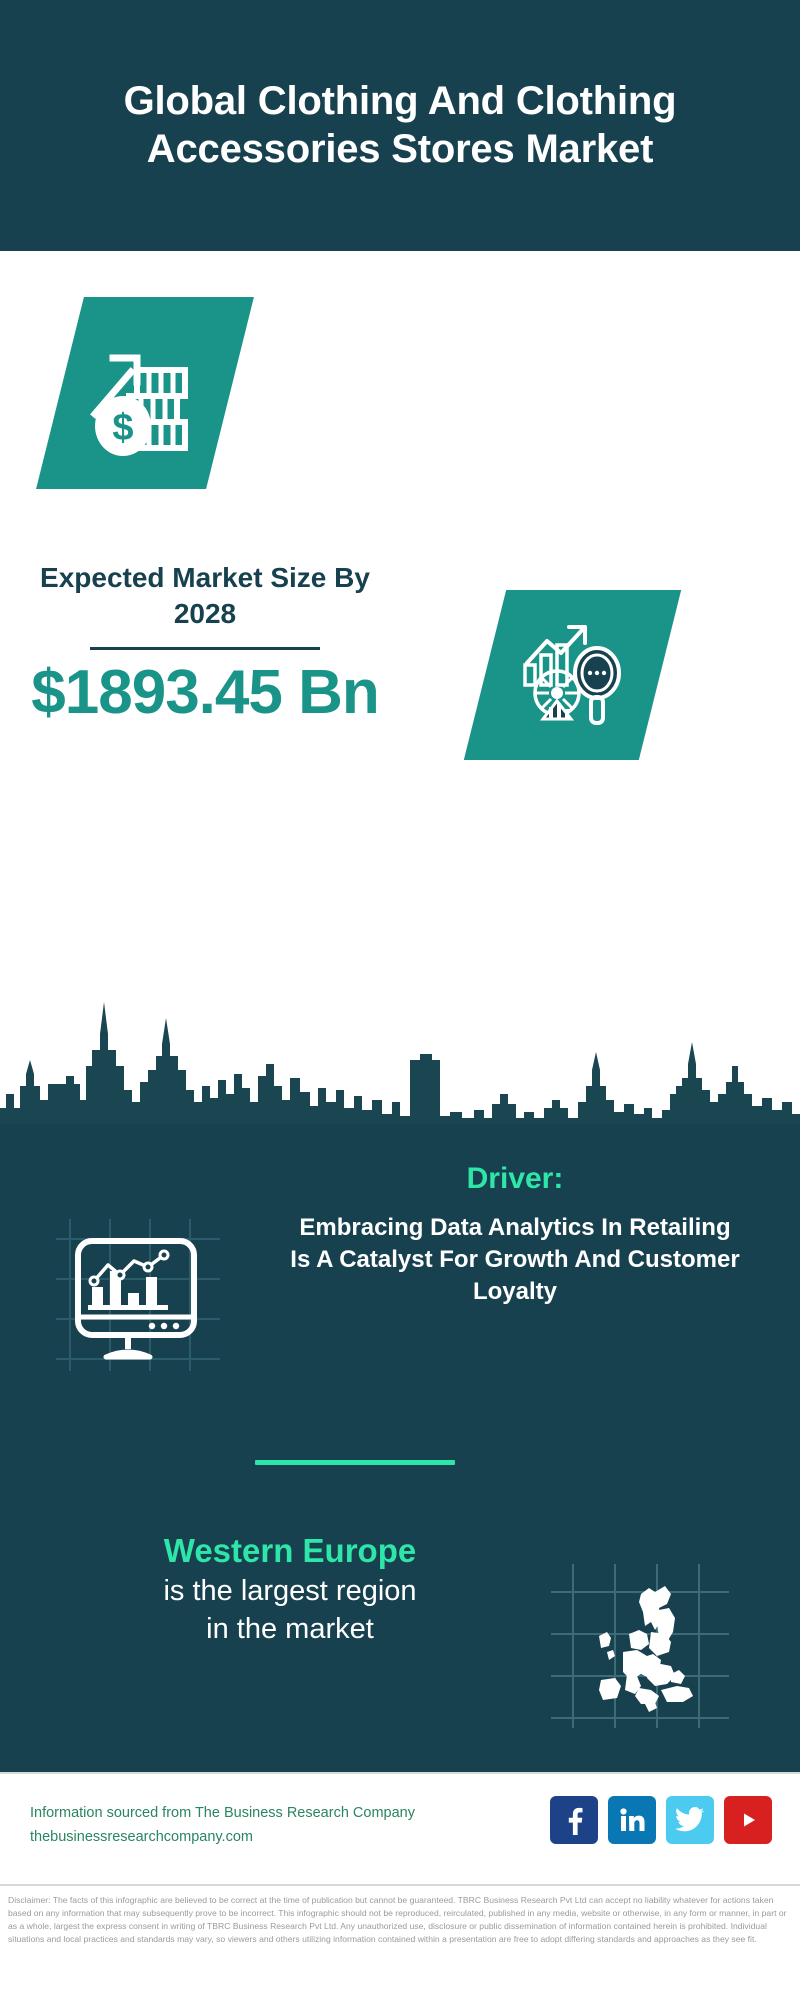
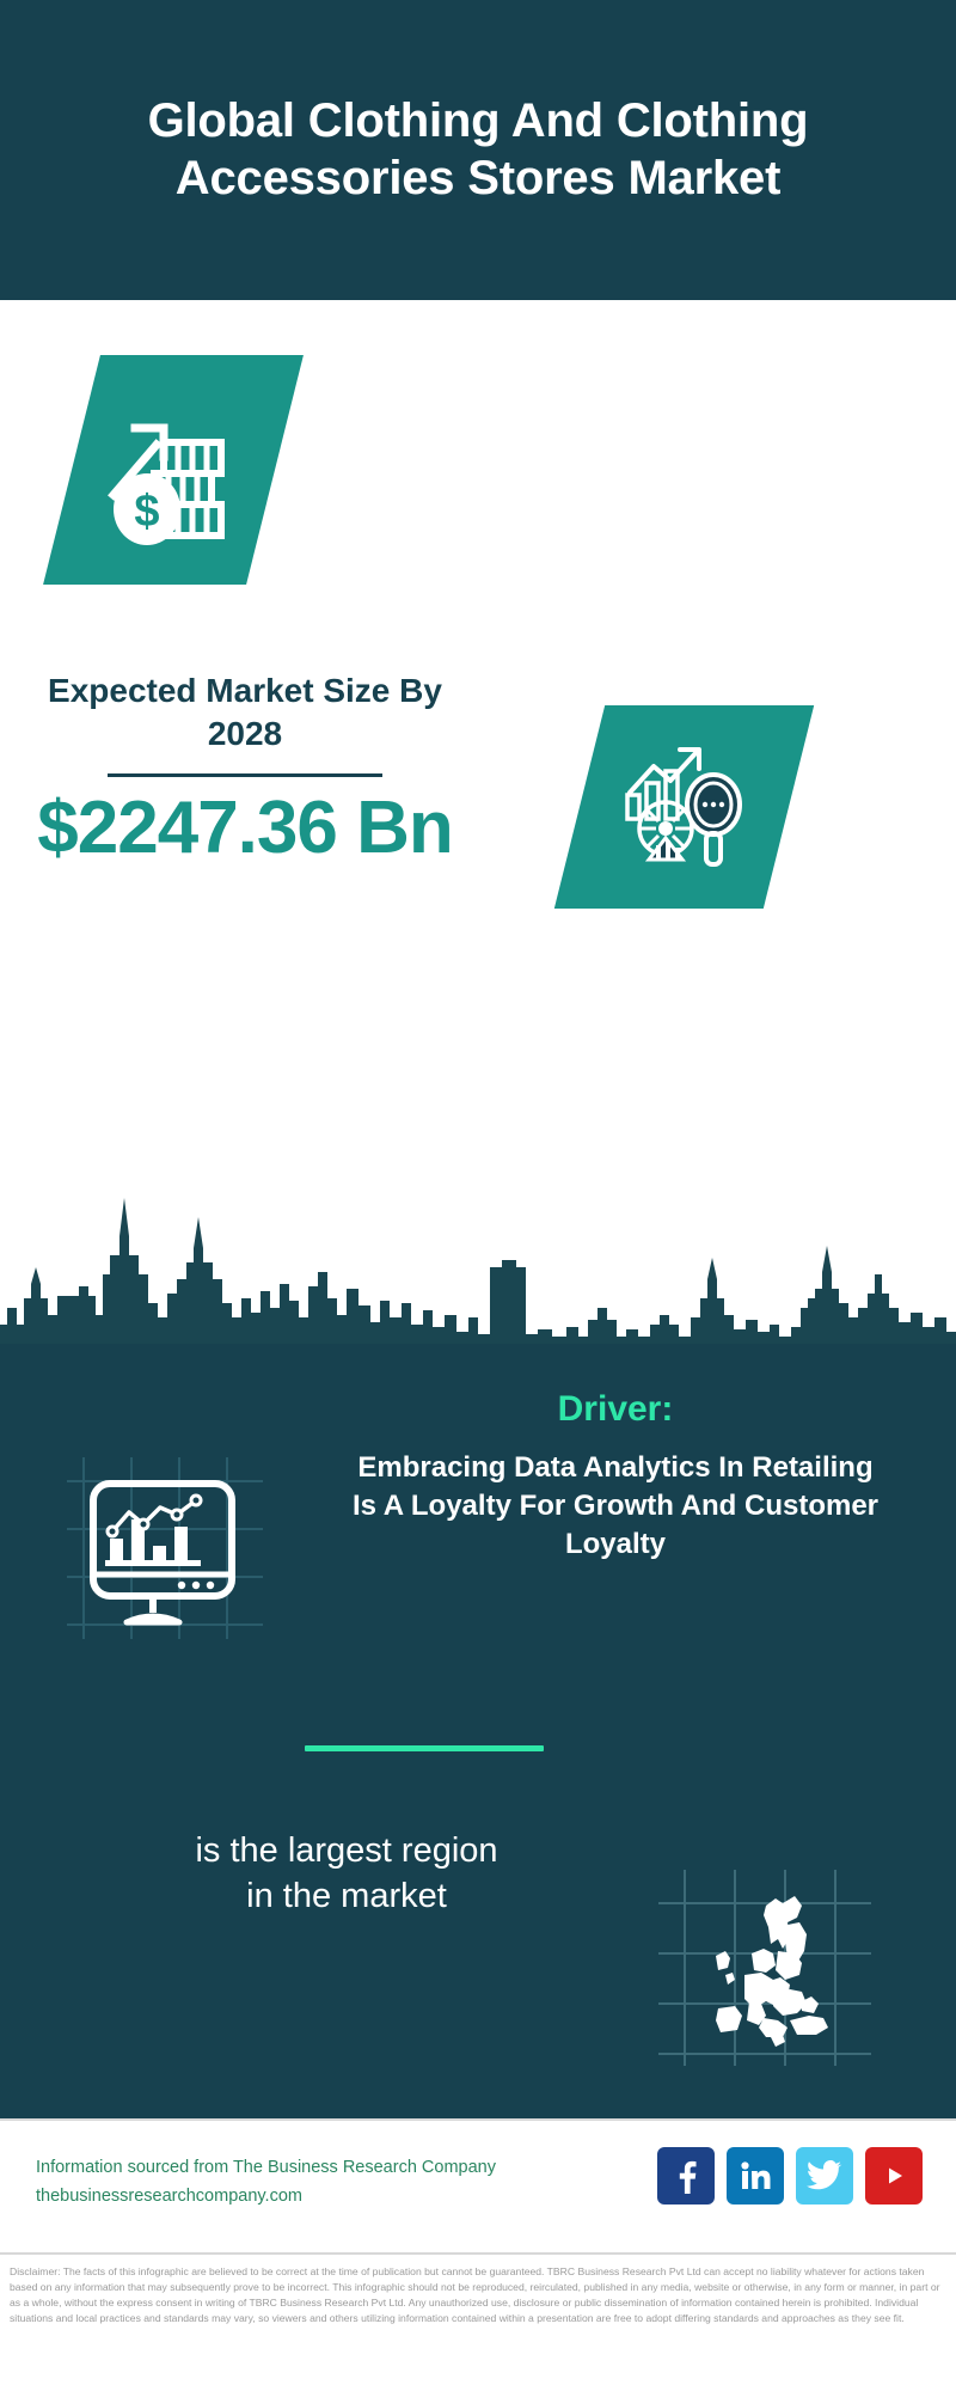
  Global Clothing And Clothing Accessories Stores Market
  Expected Market Size By 2028
- $1893.45 Bn
+ $2247.36 Bn
  Driver:
- Embracing Data Analytics In Retailing Is A Catalyst For Growth And Customer Loyalty
+ Embracing Data Analytics In Retailing Is A Loyalty For Growth And Customer Loyalty
- Western Europe
  is the largest region
  in the market
  Information sourced from The Business Research Company
  thebusinessresearchcompany.com
- Disclaimer: The facts of this infographic are believed to be correct at the time of publication but cannot be guaranteed. TBRC Business Research Pvt Ltd can accept no liability whatever for actions taken based on any information that may subsequently prove to be incorrect. This infographic should not be reproduced, reirculated, published in any media, website or otherwise, in any form or manner, in part or as a whole, largest the express consent in writing of TBRC Business Research Pvt Ltd. Any unauthorized use, disclosure or public dissemination of information contained herein is prohibited. Individual situations and local practices and standards may vary, so viewers and others utilizing information contained within a presentation are free to adopt differing standards and approaches as they see fit.
+ Disclaimer: The facts of this infographic are believed to be correct at the time of publication but cannot be guaranteed. TBRC Business Research Pvt Ltd can accept no liability whatever for actions taken based on any information that may subsequently prove to be incorrect. This infographic should not be reproduced, reirculated, published in any media, website or otherwise, in any form or manner, in part or as a whole, without the express consent in writing of TBRC Business Research Pvt Ltd. Any unauthorized use, disclosure or public dissemination of information contained herein is prohibited. Individual situations and local practices and standards may vary, so viewers and others utilizing information contained within a presentation are free to adopt differing standards and approaches as they see fit.
